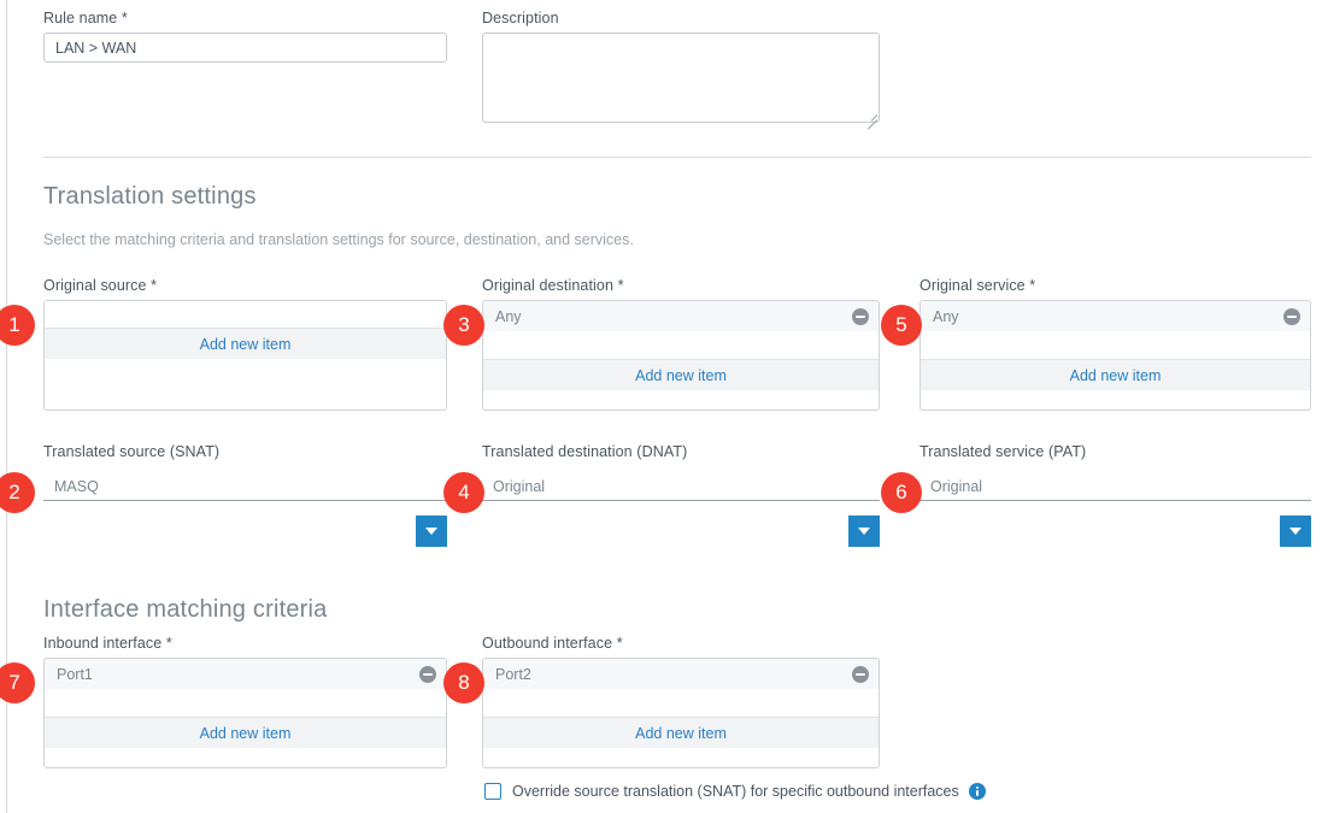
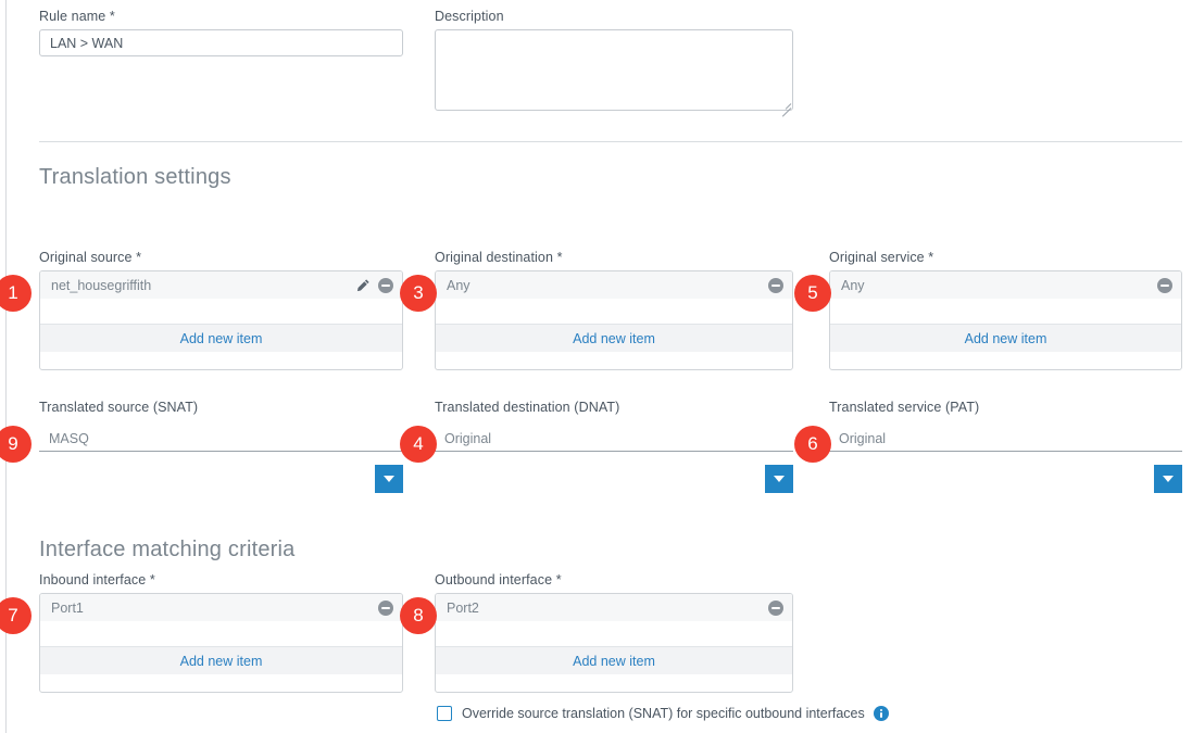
  Rule name *
  LAN > WAN
  Description
  Translation settings
- Select the matching criteria and translation settings for source, destination, and services.
  Original source *
+ net_housegriffith
  Add new item
  Original destination *
  Any
  Add new item
  Original service *
  Any
  Add new item
  Translated source (SNAT)
  MASQ
  Translated destination (DNAT)
  Original
  Translated service (PAT)
  Original
  Interface matching criteria
  Inbound interface *
  Port1
  Add new item
  Outbound interface *
  Port2
  Add new item
  Override source translation (SNAT) for specific outbound interfaces
  1
- 2
+ 9
  3
  4
  5
  6
  7
  8
